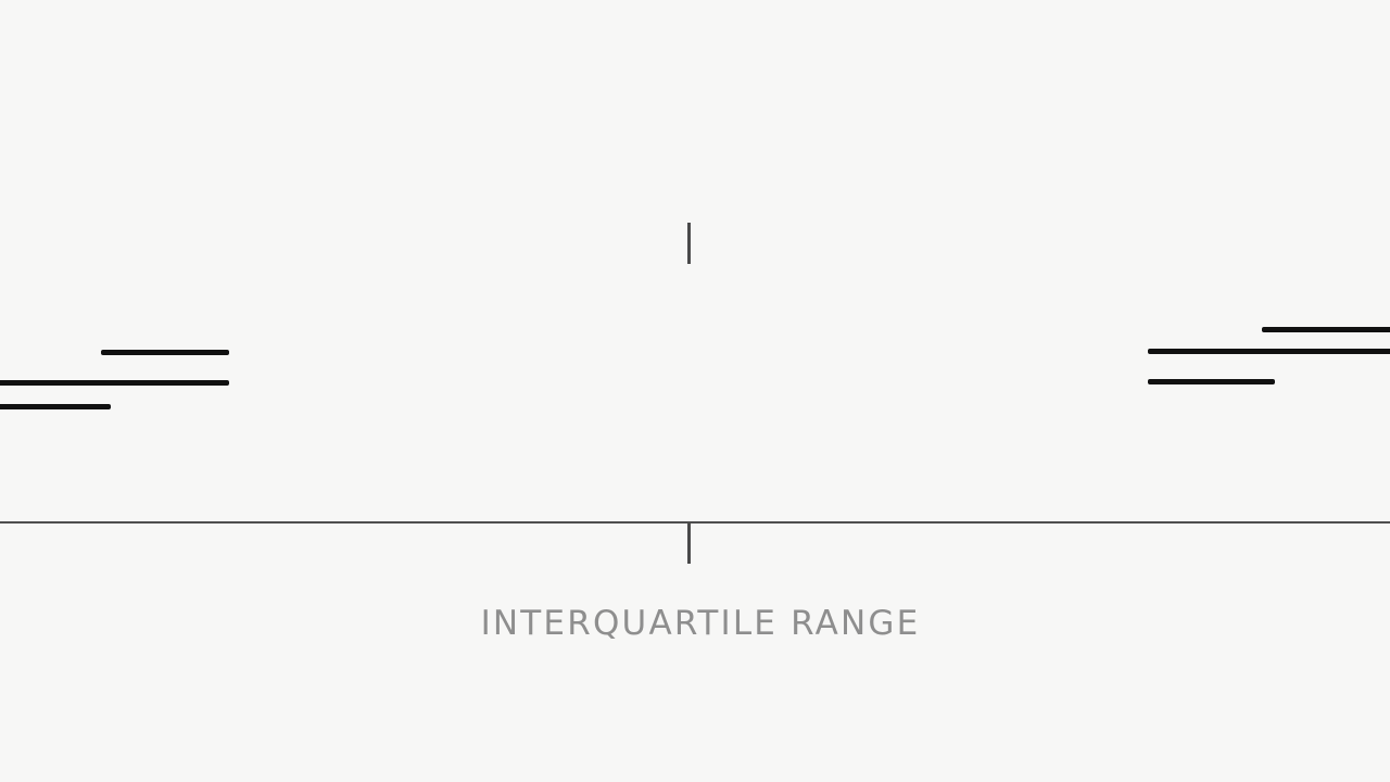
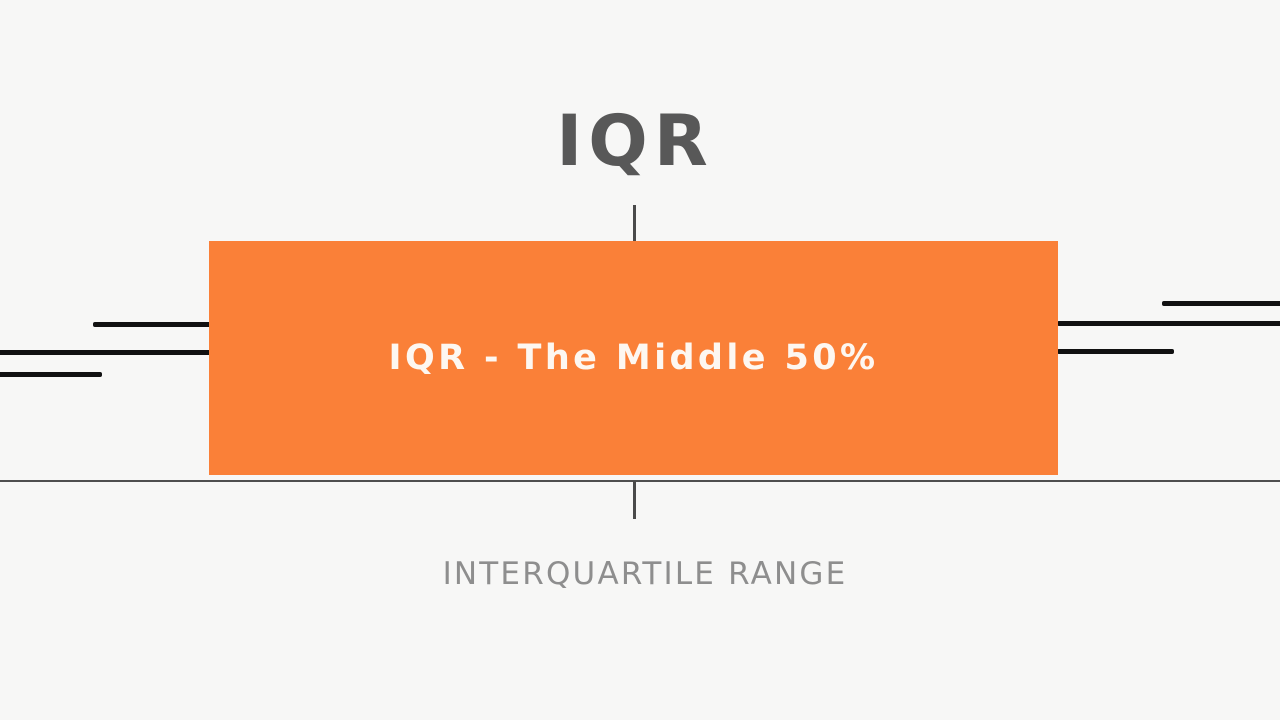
+ IQR
+ IQR - The Middle 50%
  INTERQUARTILE RANGE
